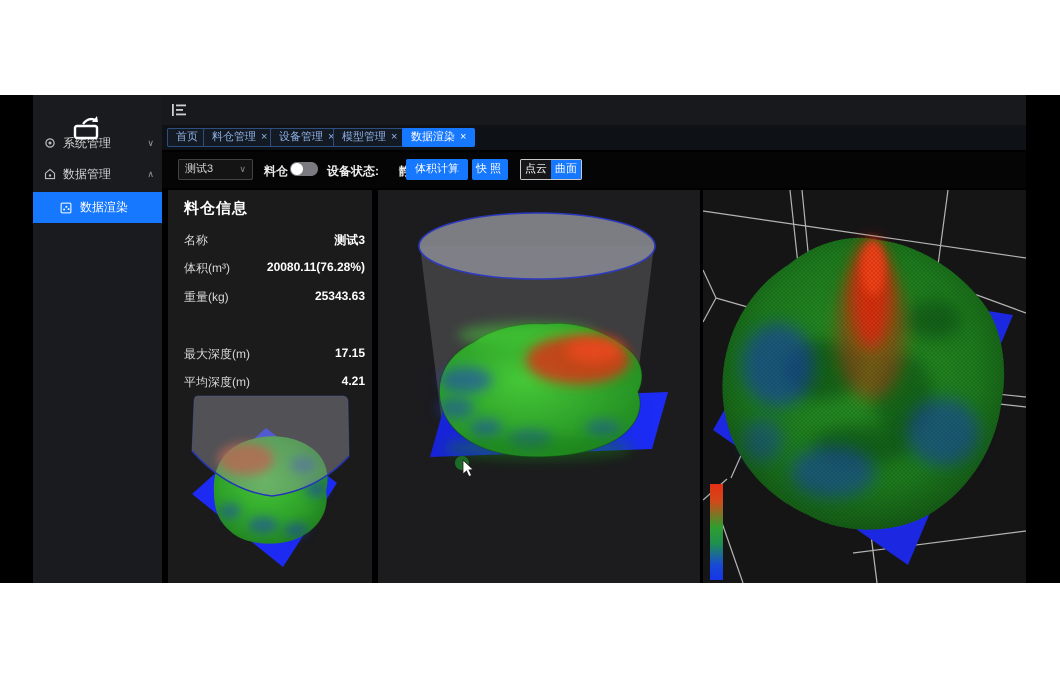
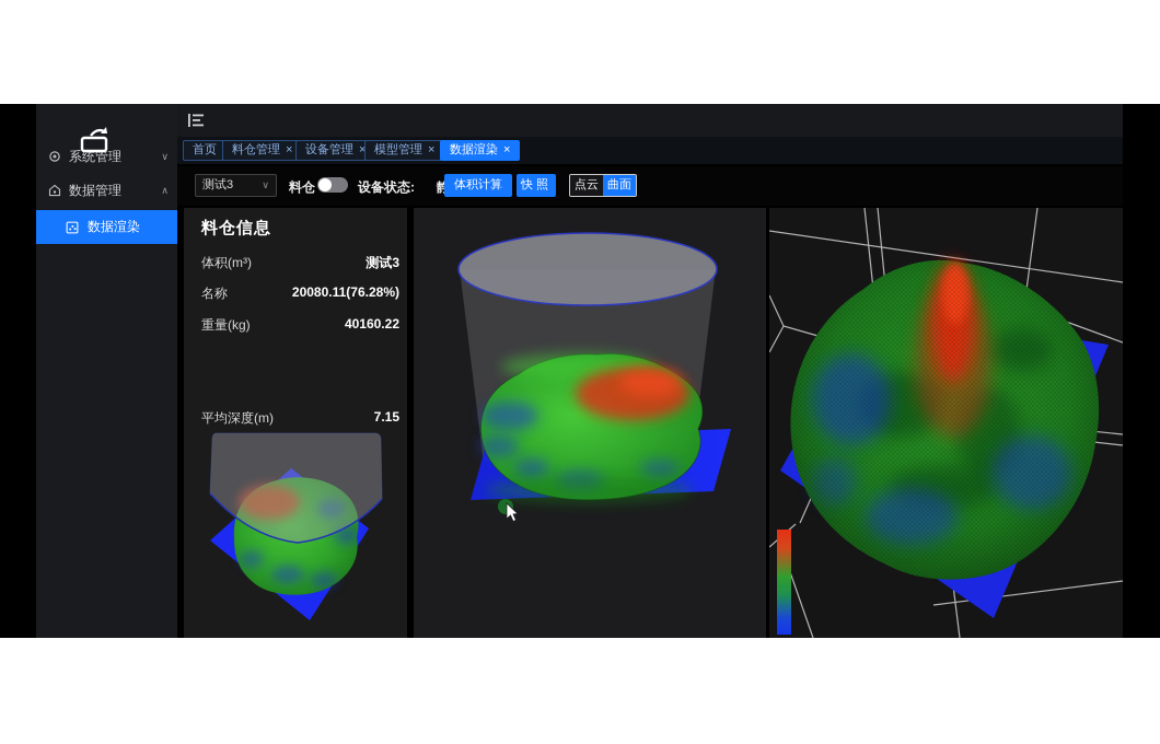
  系统管理
  ∨
  数据管理
  ∧
  数据渲染
  首页
  料仓管理
  ×
  设备管理
  ×
  模型管理
  ×
  数据渲染
  ×
  测试3
  ∨
  料仓
  设备状态:
  体积计算
  快照
  点云
  曲面
  料仓信息
- 名称
+ 体积(m³)
  测试3
- 体积(m³)
+ 名称
  20080.11(76.28%)
  重量(kg)
- 25343.63
+ 40160.22
- 最大深度(m)
- 17.15
  平均深度(m)
- 4.21
+ 7.15
